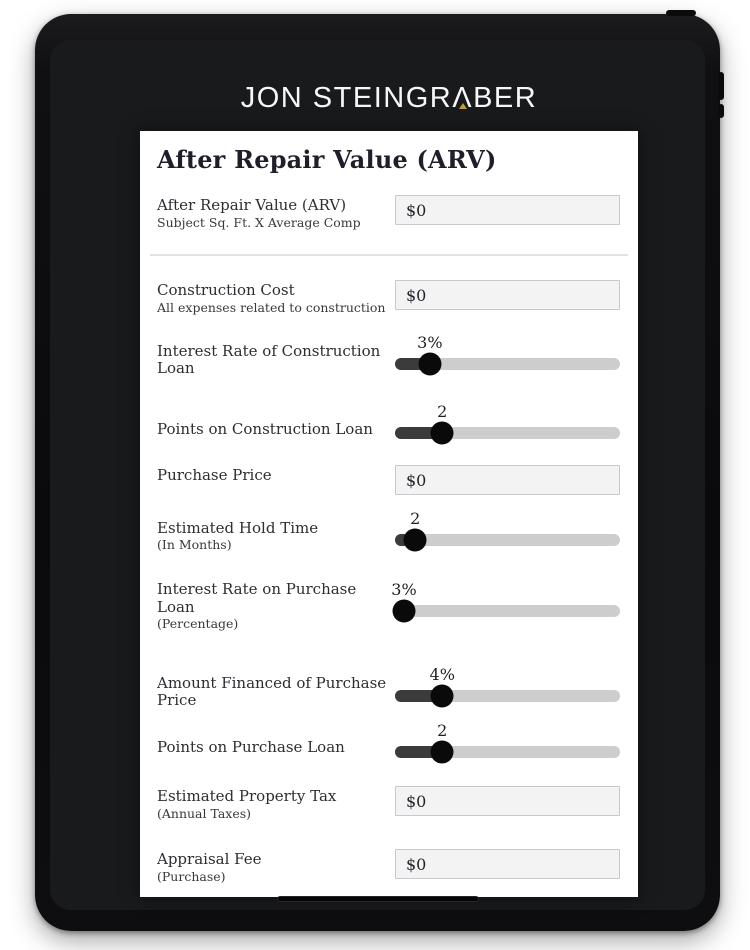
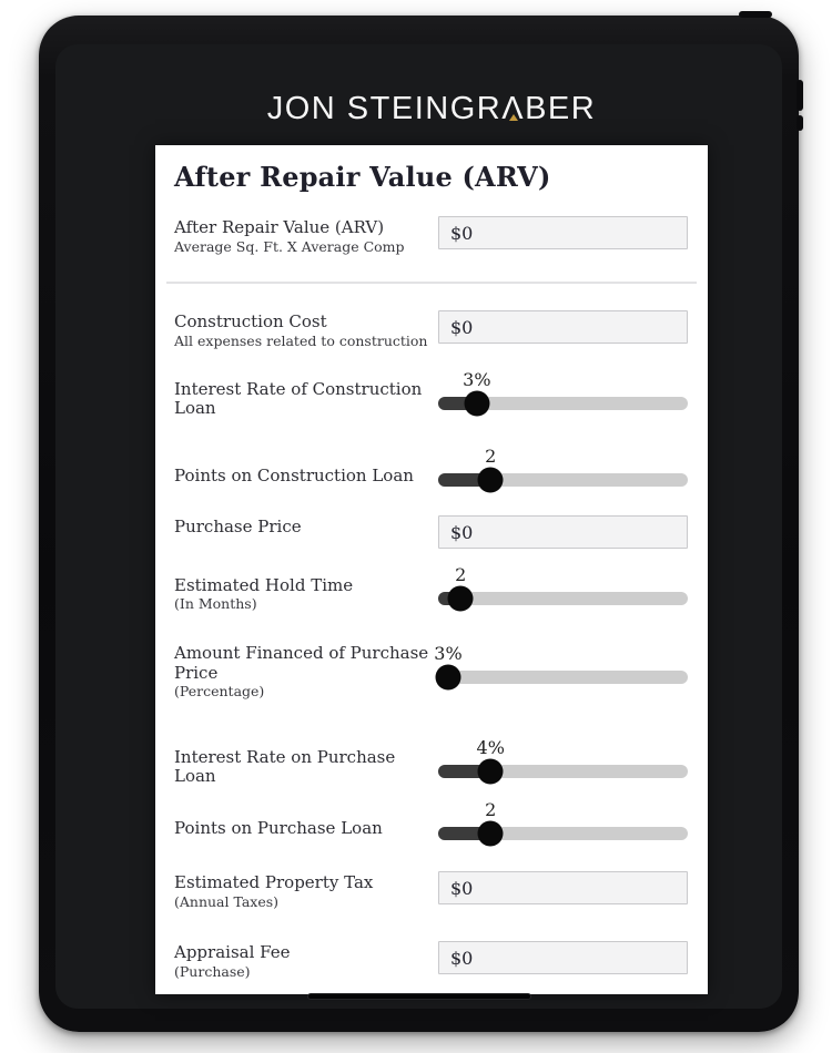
  JON STEINGRΛBER
  After Repair Value (ARV)
  After Repair Value (ARV)
- Subject Sq. Ft. X Average Comp
+ Average Sq. Ft. X Average Comp
  $0
  Construction Cost
  All expenses related to construction
  $0
  Interest Rate of Construction Loan
  3%
  Points on Construction Loan
  2
  Purchase Price
  $0
  Estimated Hold Time
  (In Months)
  2
- Interest Rate on Purchase Loan
+ Amount Financed of Purchase Price
  (Percentage)
  3%
- Amount Financed of Purchase Price
+ Interest Rate on Purchase Loan
  4%
  Points on Purchase Loan
  2
  Estimated Property Tax
  (Annual Taxes)
  $0
  Appraisal Fee
  (Purchase)
  $0
